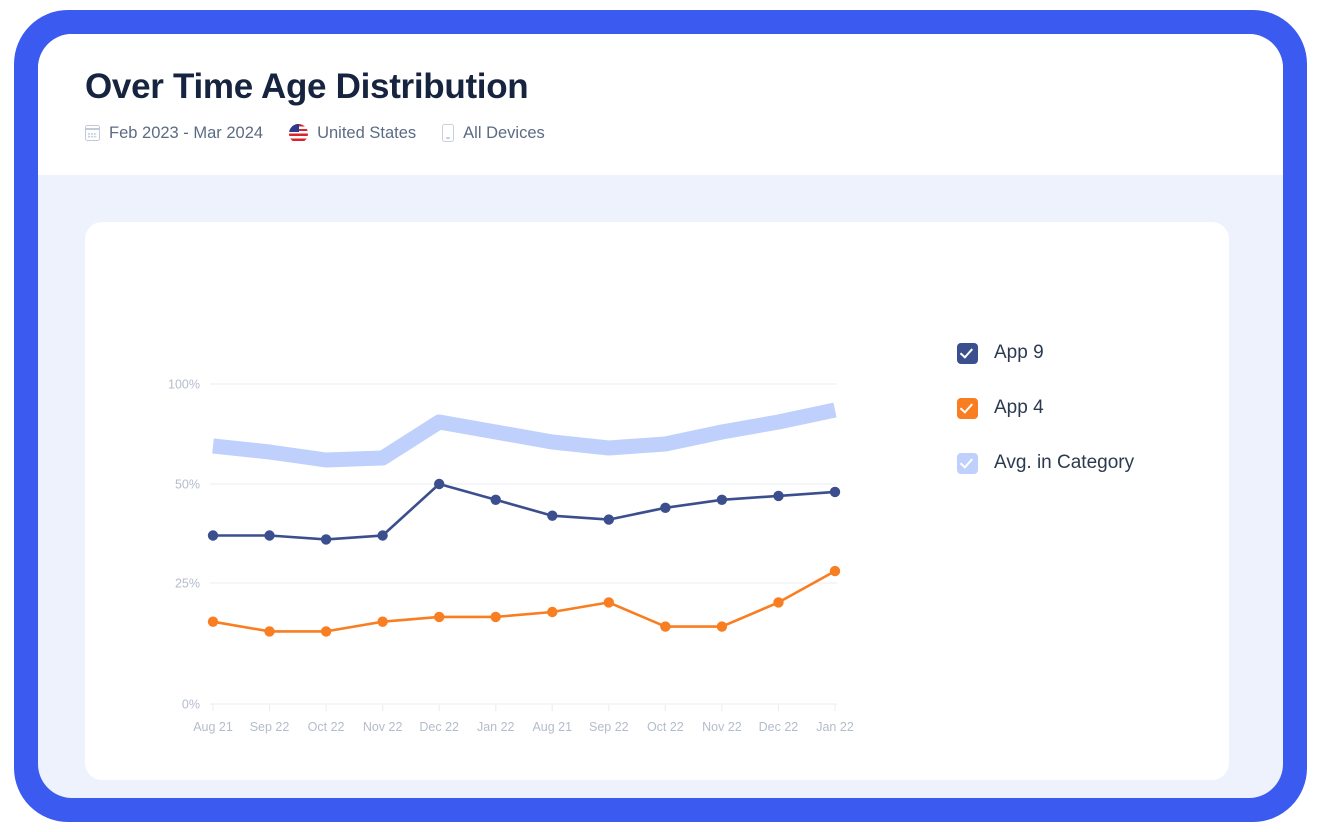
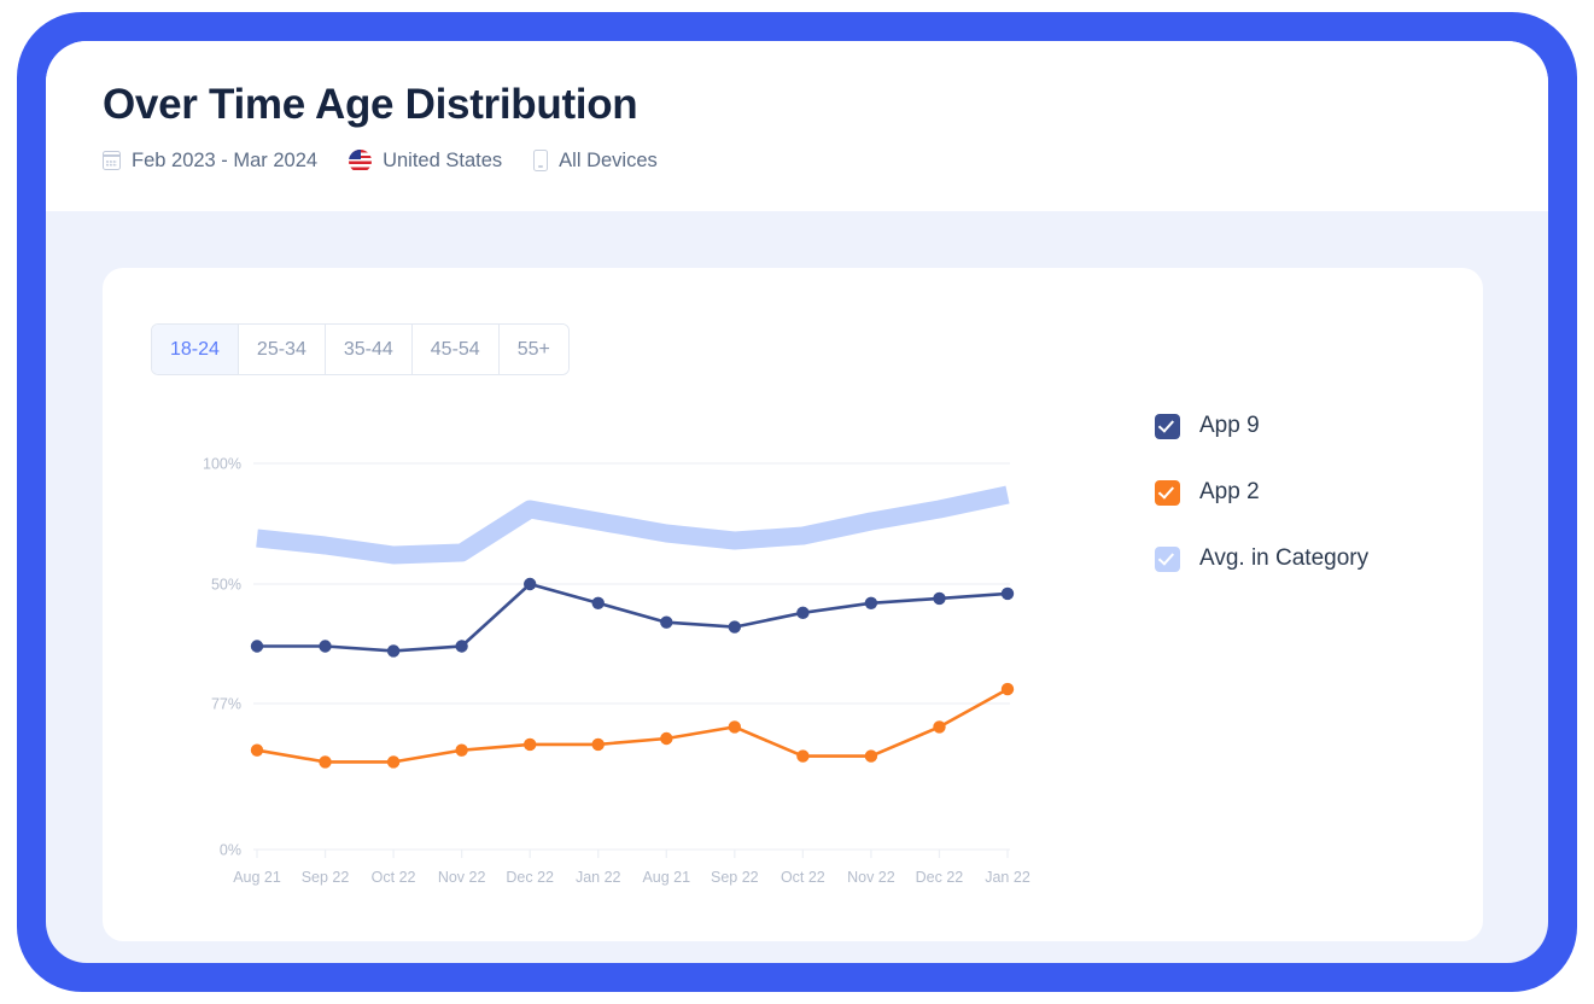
  Over Time Age Distribution
  Feb 2023 - Mar 2024
  United States
  All Devices
+ 18-24
+ 25-34
+ 35-44
+ 45-54
+ 55+
  0%
- 25%
+ 77%
  50%
  100%
  Aug 21
  Sep 22
  Oct 22
  Nov 22
  Dec 22
  Jan 22
  Aug 21
  Sep 22
  Oct 22
  Nov 22
  Dec 22
  Jan 22
  App 9
- App 4
+ App 2
  Avg. in Category
